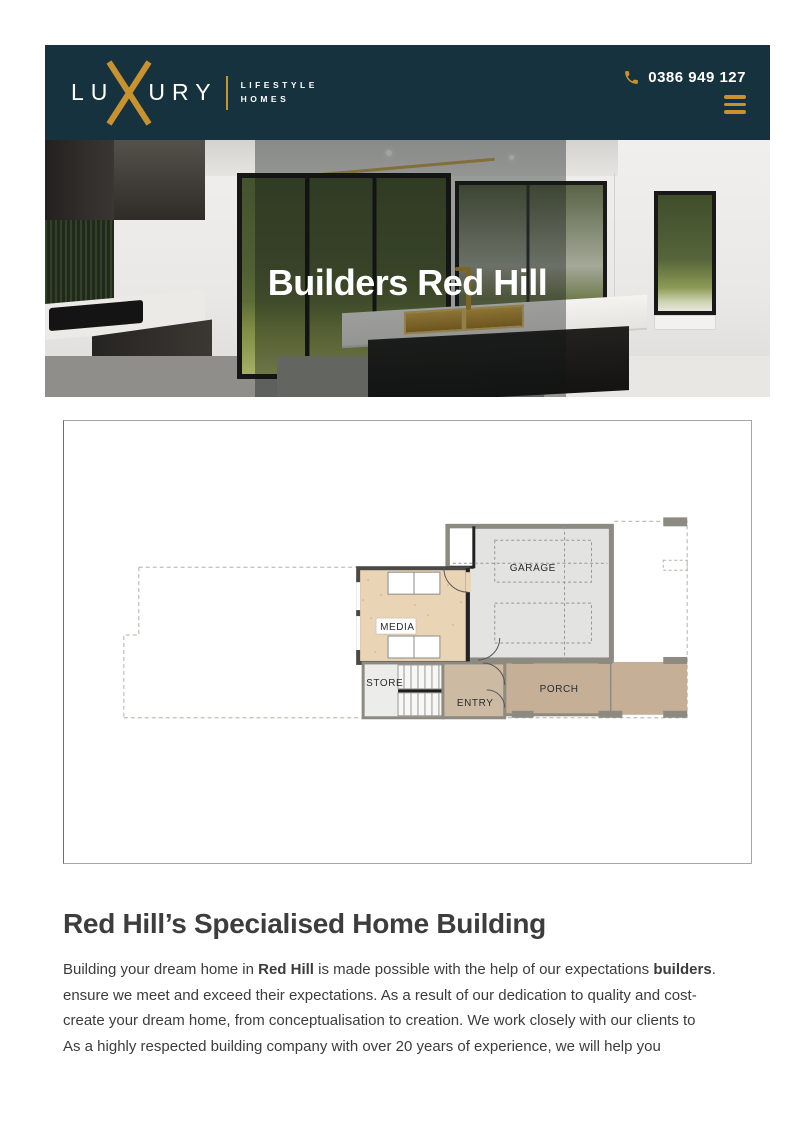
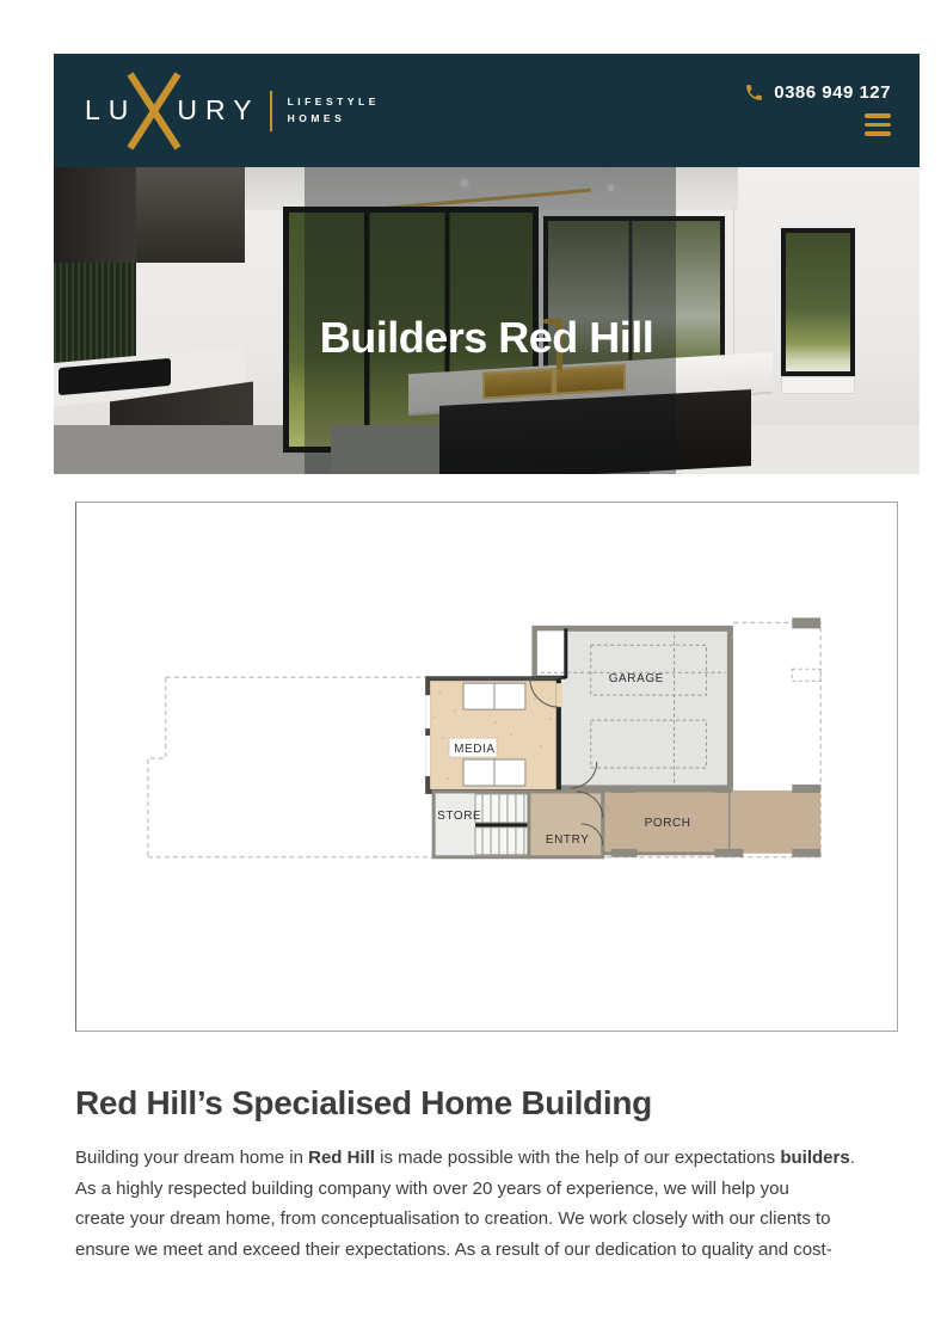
  LU
  URY
  LIFESTYLE
  HOMES
  0386 949 127
  Builders Red Hill
  GARAGE
  MEDIA
  STORE
  ENTRY
  PORCH
  Red Hill’s Specialised Home Building
  Building your dream home in Red Hill is made possible with the help of our expectations builders.
- ensure we meet and exceed their expectations. As a result of our dedication to quality and cost-
+ As a highly respected building company with over 20 years of experience, we will help you
  create your dream home, from conceptualisation to creation. We work closely with our clients to
- As a highly respected building company with over 20 years of experience, we will help you
+ ensure we meet and exceed their expectations. As a result of our dedication to quality and cost-
